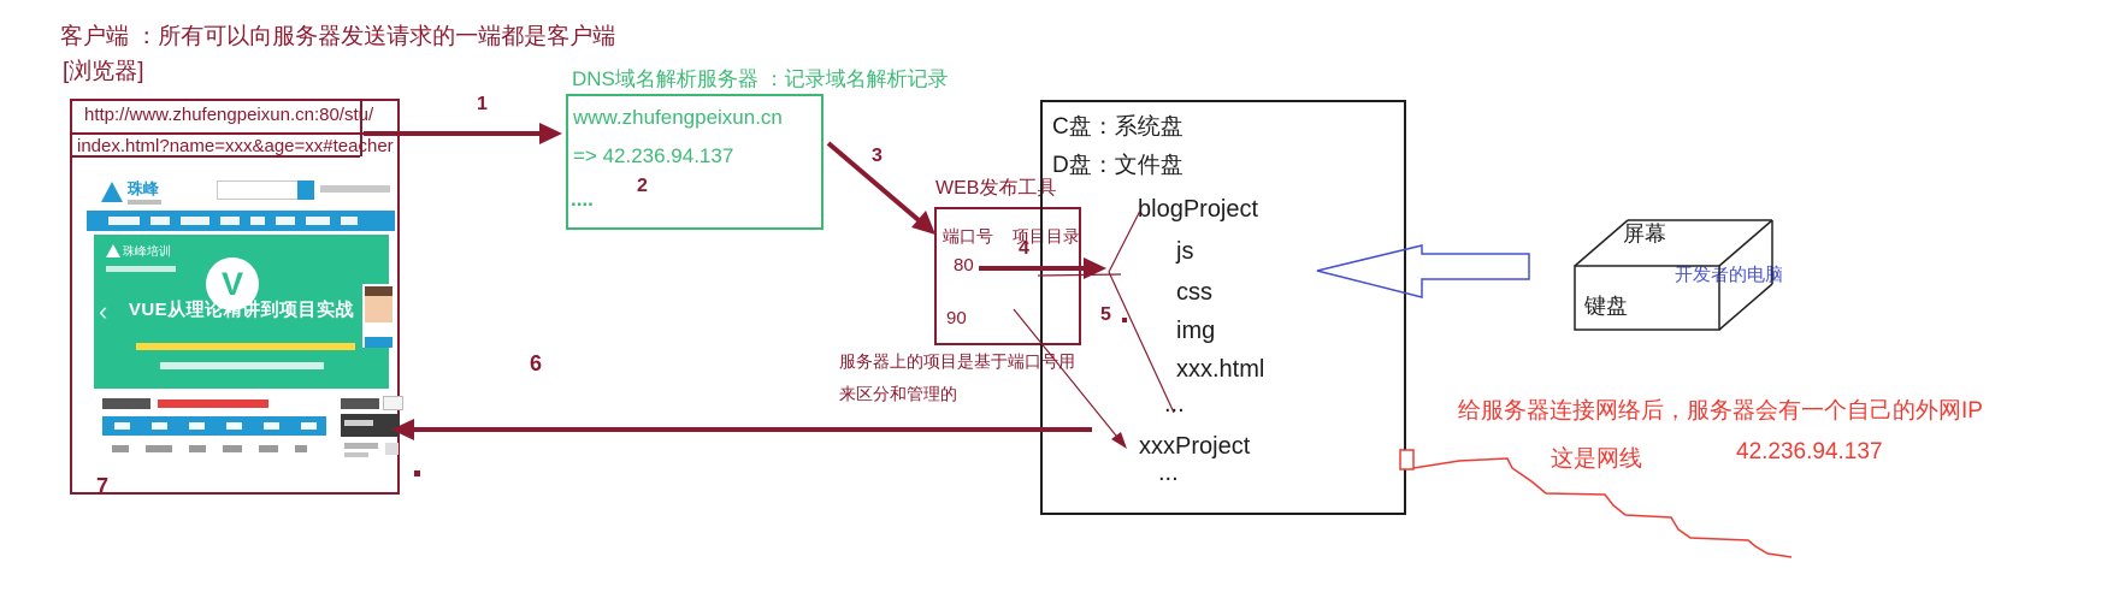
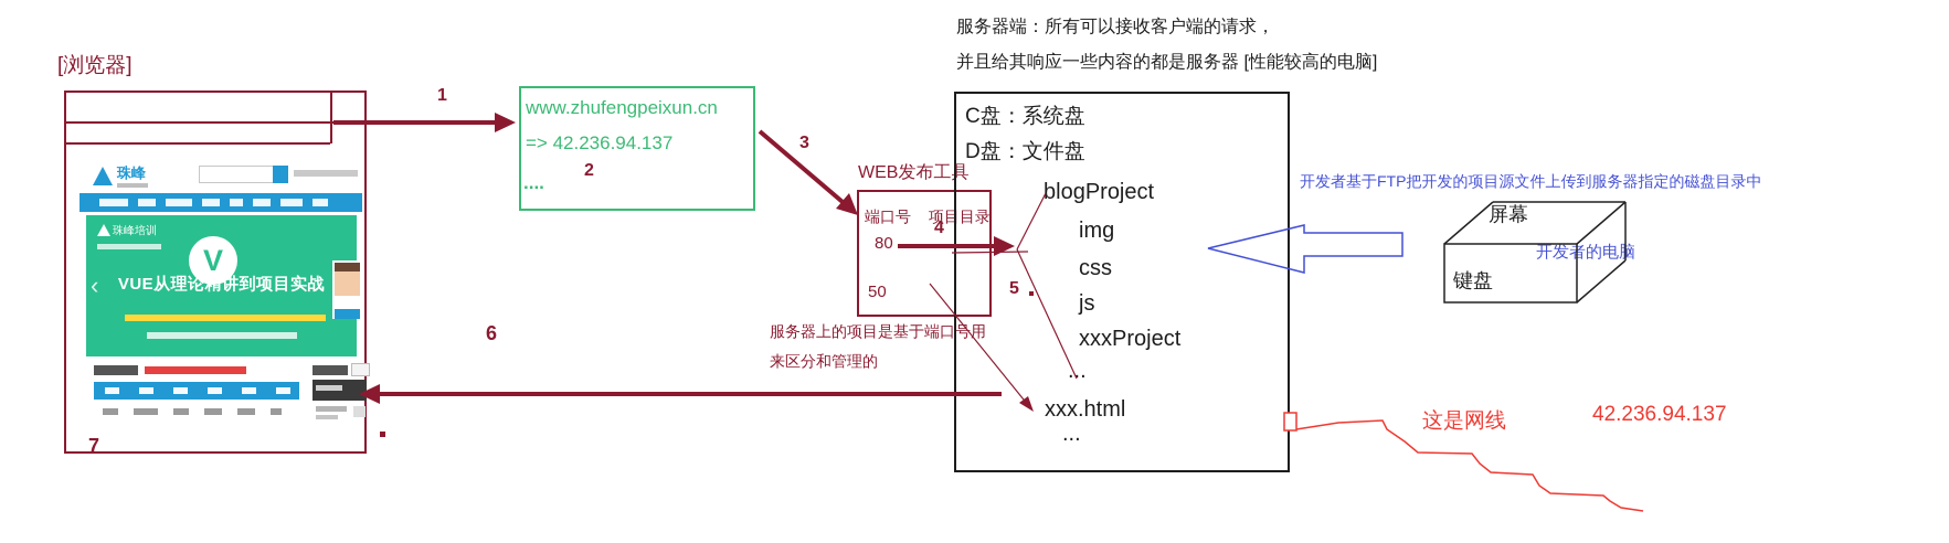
- 客户端 ：所有可以向服务器发送请求的一端都是客户端
  [浏览器]
- http://www.zhufengpeixun.cn:80/stu/
- index.html?name=xxx&age=xx#teacher
  珠峰
  珠峰培训
  V
  VUE从理论精讲到项目实战
  ‹
- DNS域名解析服务器 ：记录域名解析记录
  www.zhufengpeixun.cn
  => 42.236.94.137
  ....
  WEB发布工具
  端口号
  项目目录
  80
- 90
+ 50
  服务器上的项目是基于端口号用
  来区分和管理的
+ 服务器端：所有可以接收客户端的请求，
+ 并且给其响应一些内容的都是服务器 [性能较高的电脑]
  C盘：系统盘
  D盘：文件盘
  blogProject
- js
+ img
  css
- img
+ js
- xxx.html
+ xxxProject
  ...
- xxxProject
+ xxx.html
  ...
+ 开发者基于FTP把开发的项目源文件上传到服务器指定的磁盘目录中
  屏幕
  键盘
  开发的电脑
- 给服务器连接网络后，服务器会有一个自己的外网IP
  这是网线
  42.236.94.137
  1
  2
  3
  4
  5
  6
  7
